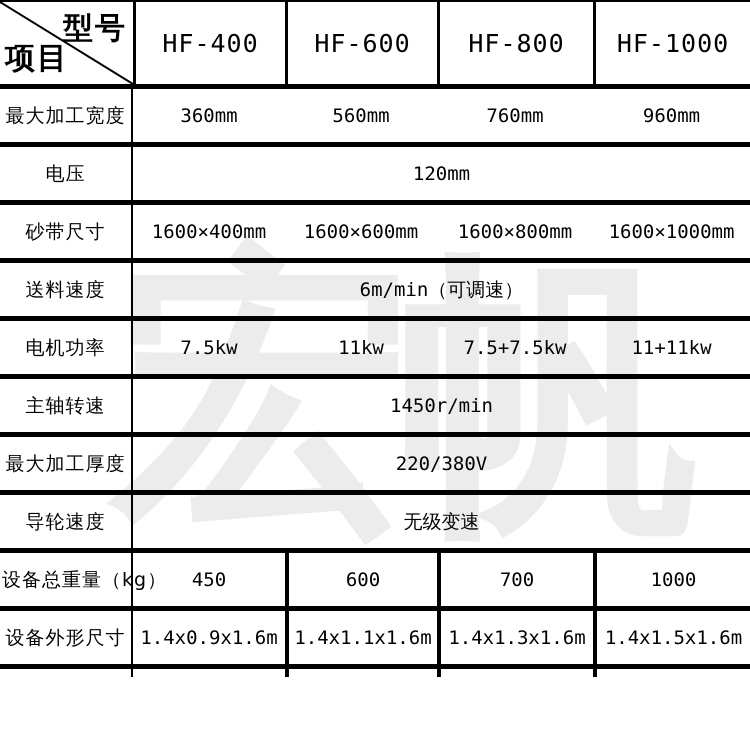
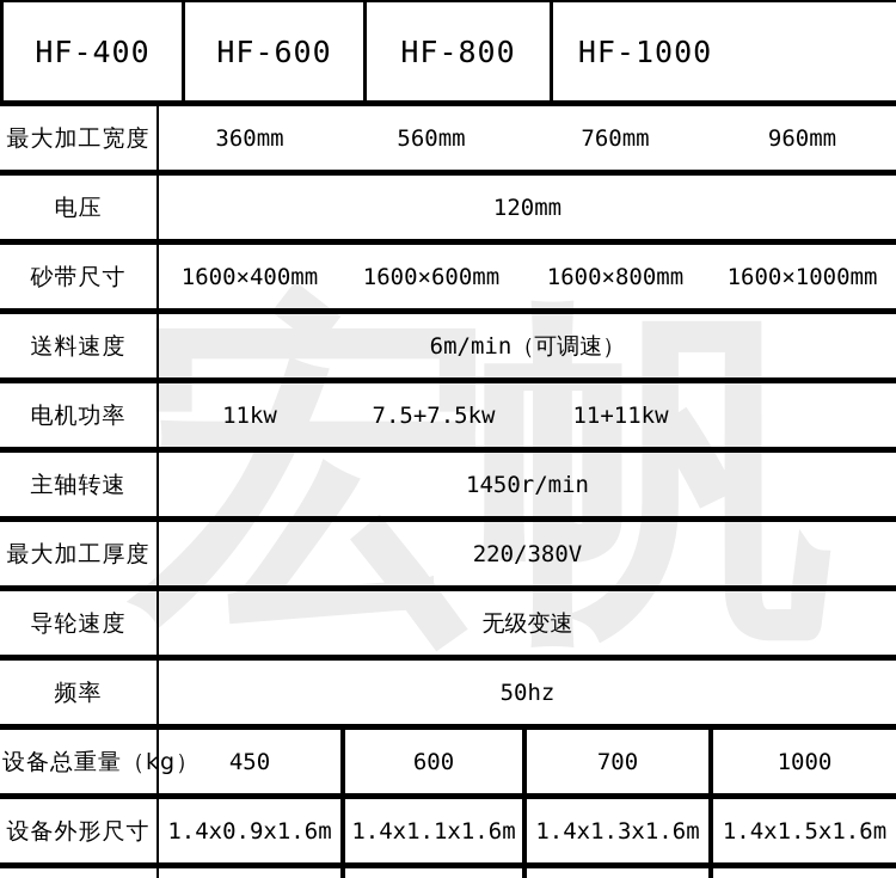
  宏帆
- 型号
- 项目
  HF-400
  HF-600
  HF-800
  HF-1000
  最大加工宽度
  360mm
  560mm
  760mm
  960mm
  电压
  120mm
  砂带尺寸
  1600×400mm
  1600×600mm
  1600×800mm
  1600×1000mm
  送料速度
  6m/min（可调速）
  电机功率
- 7.5kw
  11kw
  7.5+7.5kw
  11+11kw
  主轴转速
  1450r/min
  最大加工厚度
  220/380V
  导轮速度
  无级变速
+ 频率
+ 50hz
  设备总重量（kg）
  450
  600
  700
  1000
  设备外形尺寸
  1.4x0.9x1.6m
  1.4x1.1x1.6m
  1.4x1.3x1.6m
  1.4x1.5x1.6m
